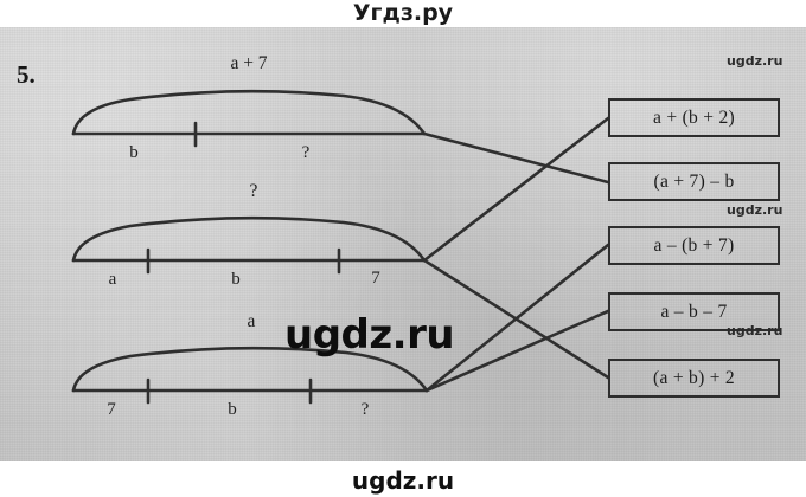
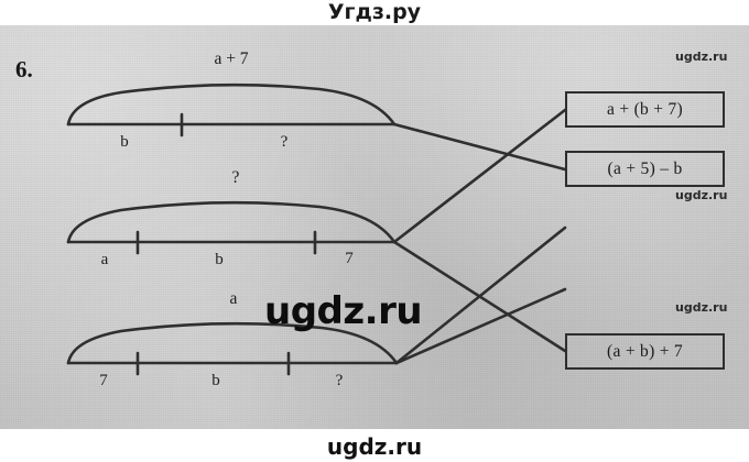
  Угдз.ру
- 5.
+ 6.
  a + 7
  b
  ?
  ?
  a
  b
  7
  a
  7
  b
  ?
- a + (b + 2)
+ a + (b + 7)
- (a + 7) – b
+ (a + 5) – b
- a – (b + 7)
- a – b – 7
- (a + b) + 2
+ (a + b) + 7
  ugdz.ru
  ugdz.ru
  ugdz.ru
  ugdz.ru
  ugdz.ru
